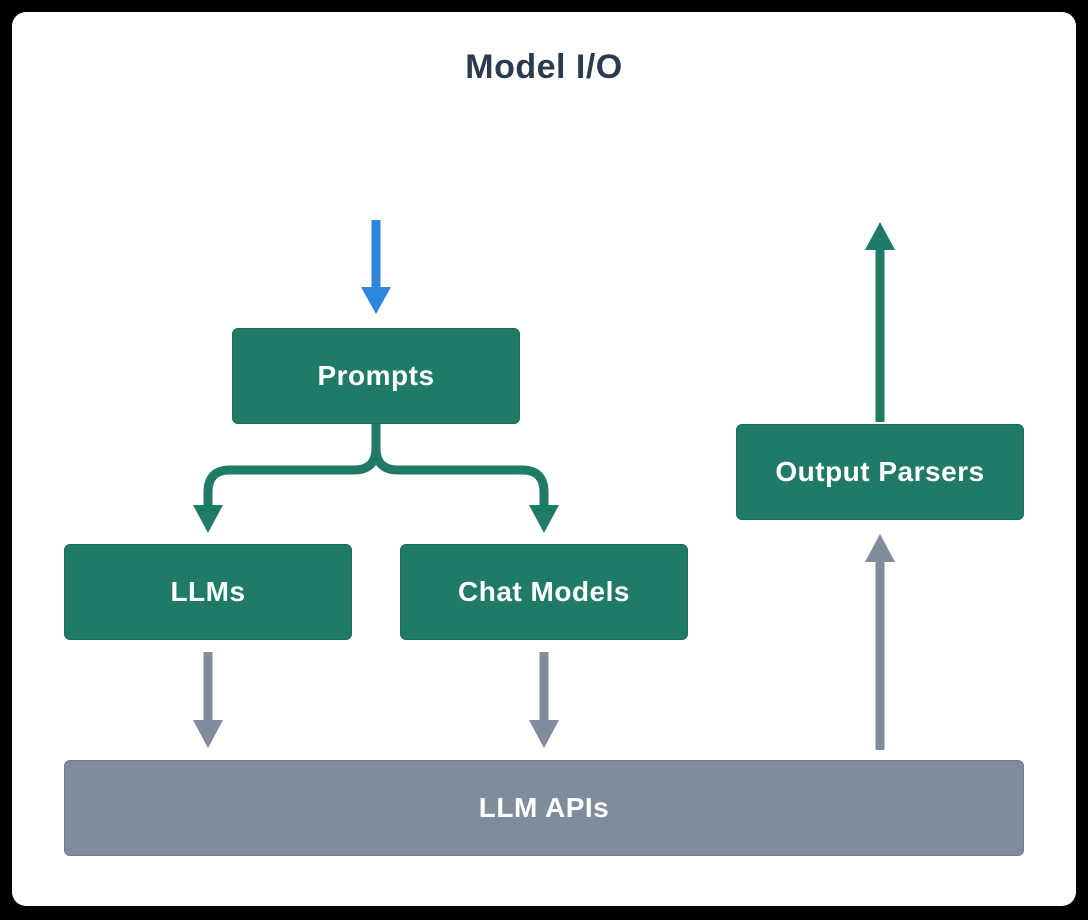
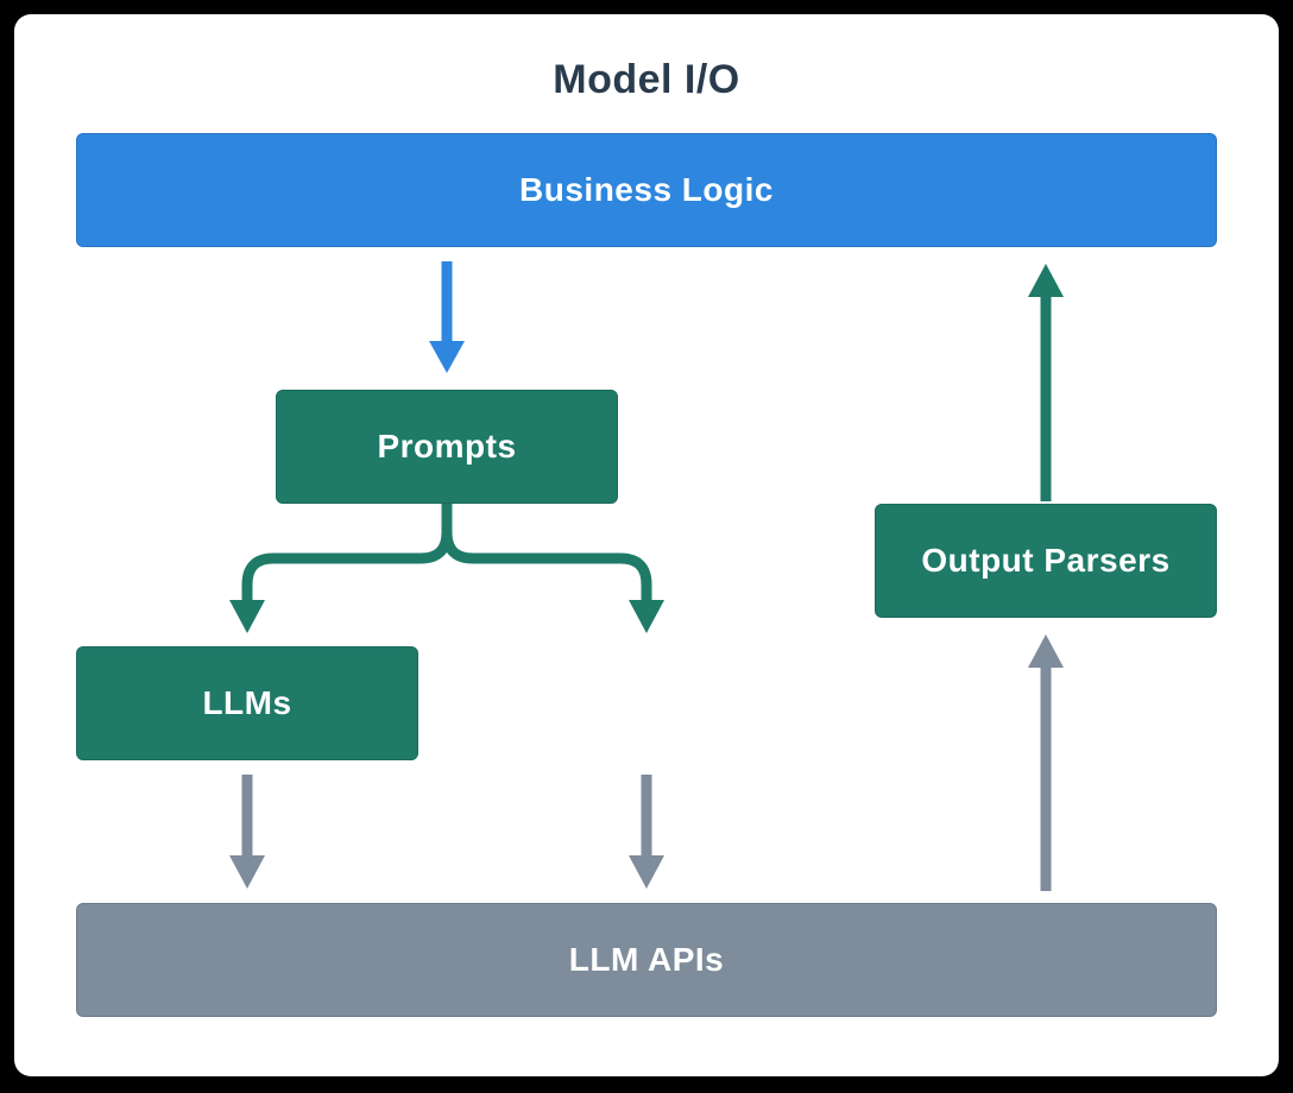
  Model I/O
+ Business Logic
  Prompts
  LLMs
- Chat Models
  Output Parsers
  LLM APIs
